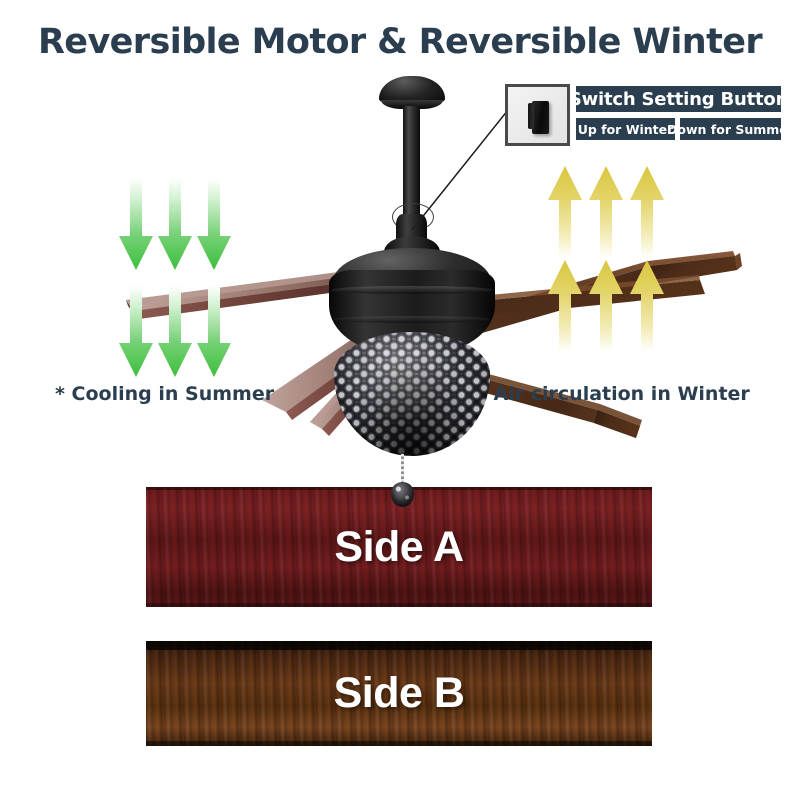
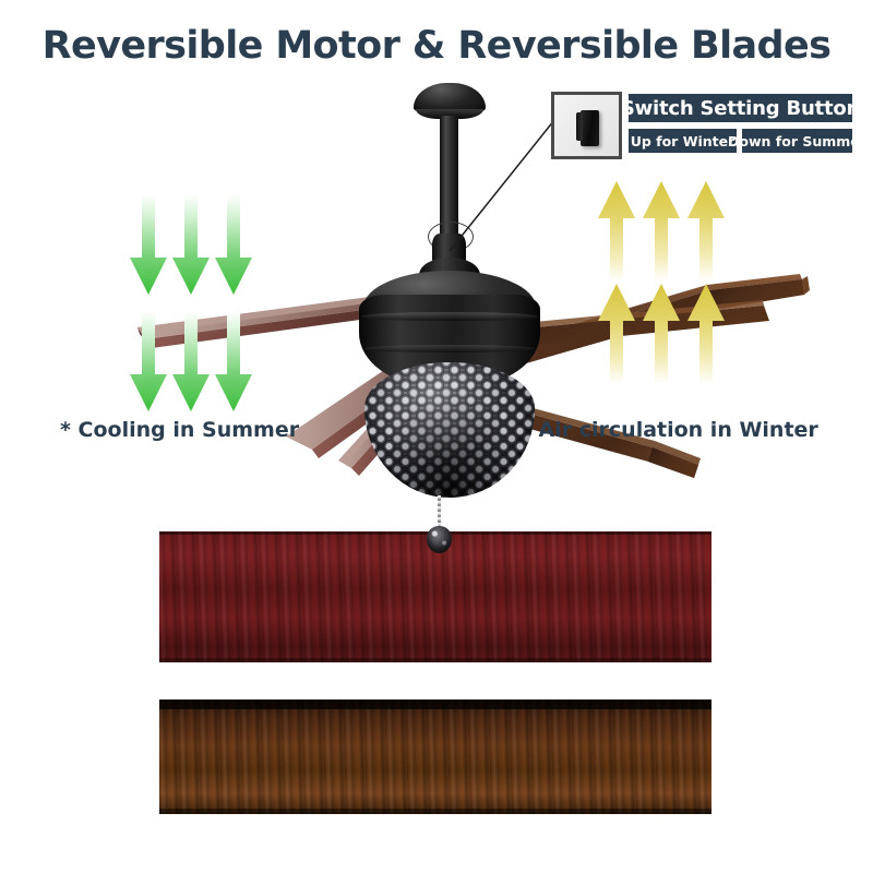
- Reversible Motor & Reversible Winter
+ Reversible Motor & Reversible Blades
  Switch Setting Button
  Up for Winter
  Down for Summer
  * Cooling in Summer
  Air circulation in Winter
- Side A
- Side B
